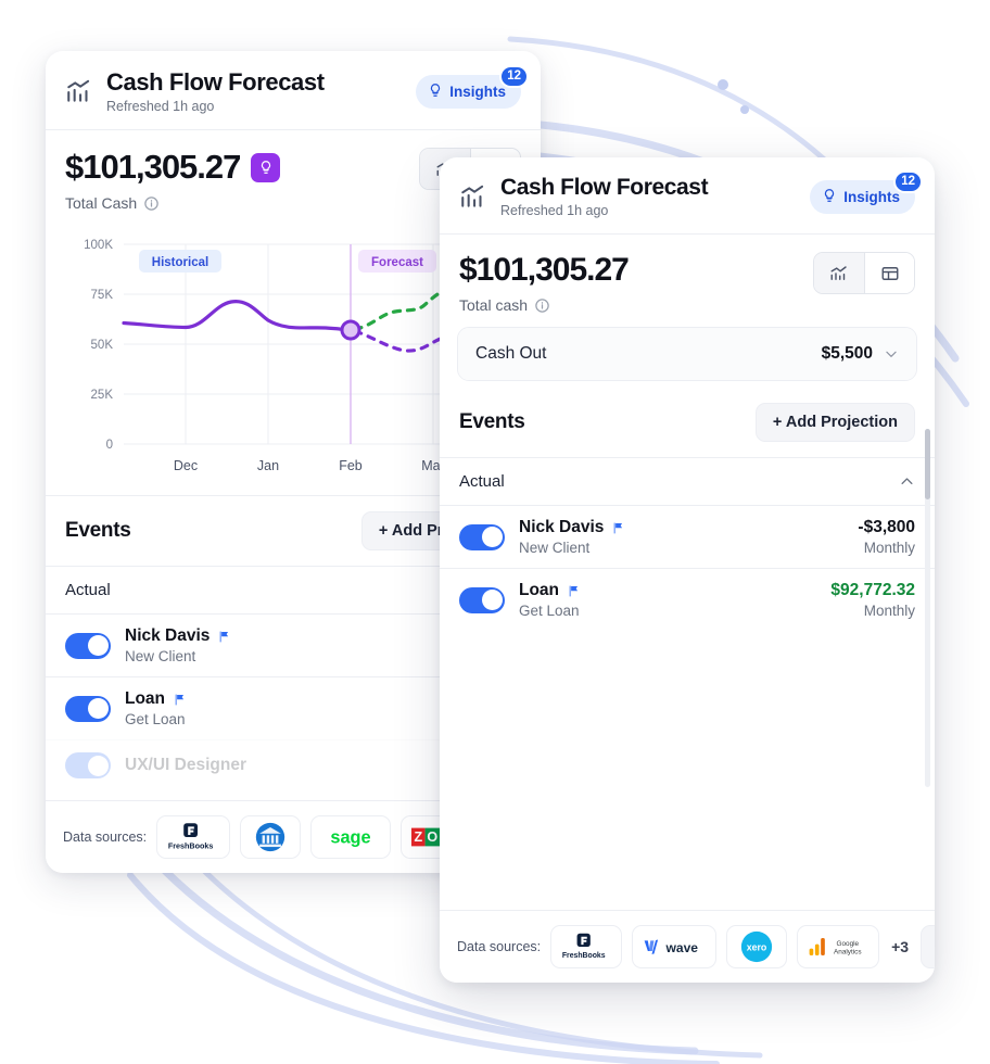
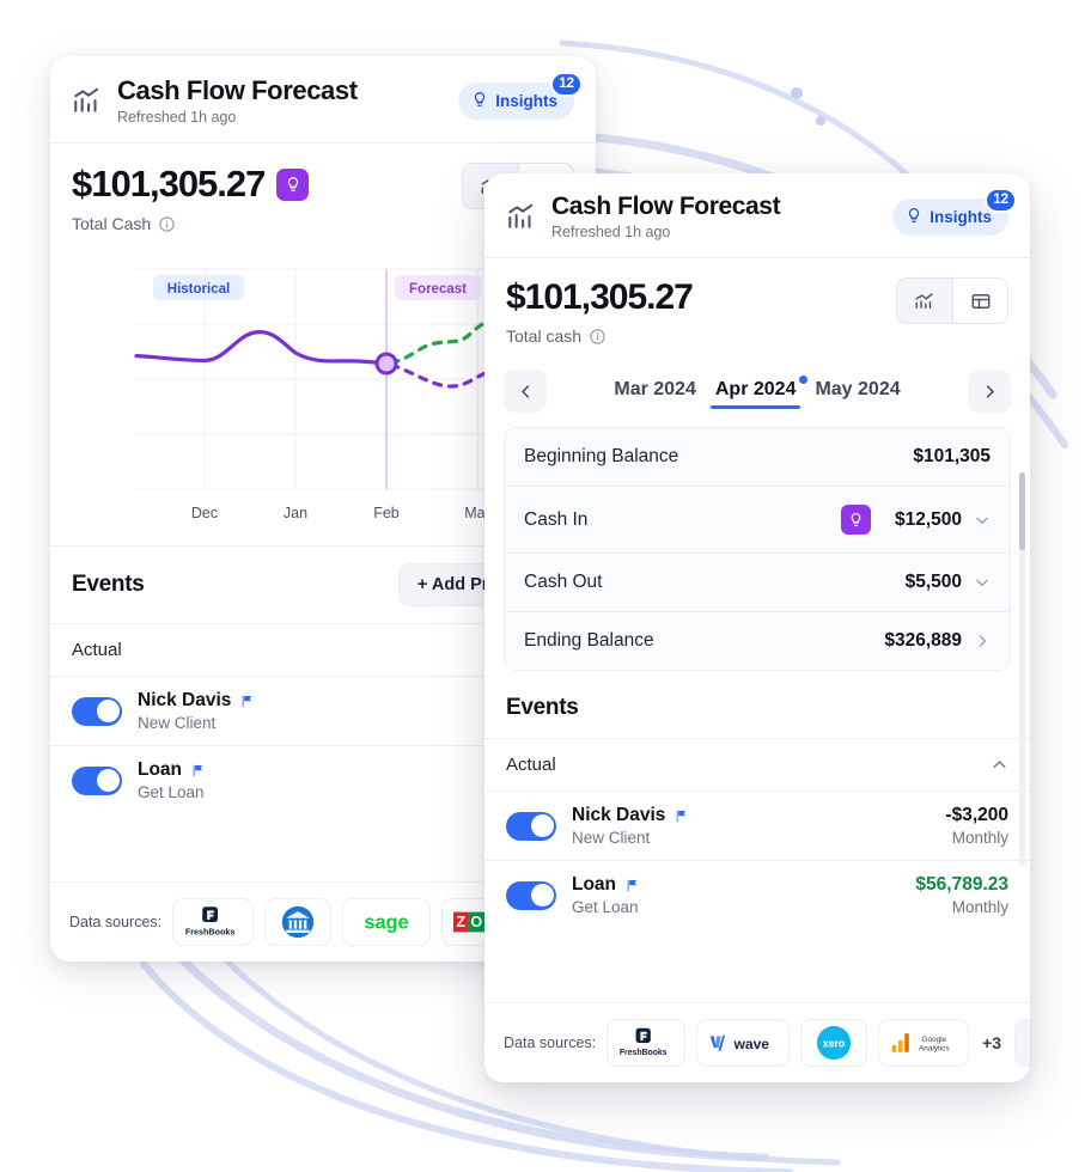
  Cash Flow Forecast
  Refreshed 1h ago
  Insights
  12
  $101,305.27
  Total Cash
- 100K
- 75K
- 50K
- 25K
- 0
  Dec
  Jan
  Feb
  Historical
  Forecast
  Events
  Actual
  Nick Davis
  New Client
  Loan
  Get Loan
- UX/UI Designer
  Data sources:
  FreshBooks
  sage
  Z
  O
  Cash Flow Forecast
  Refreshed 1h ago
  Insights
  12
  $101,305.27
  Total cash
+ Mar 2024
+ Apr 2024
+ May 2024
+ Beginning Balance
+ $101,305
+ Cash In
+ $12,500
  Cash Out
  $5,500
+ Ending Balance
+ $326,889
  Events
- + Add Projection
  Actual
  Nick Davis
  New Client
- -$3,800
+ -$3,200
  Monthly
  Loan
  Get Loan
- $92,772.32
+ $56,789.23
  Monthly
  Data sources:
  wave
  xero
  +3
